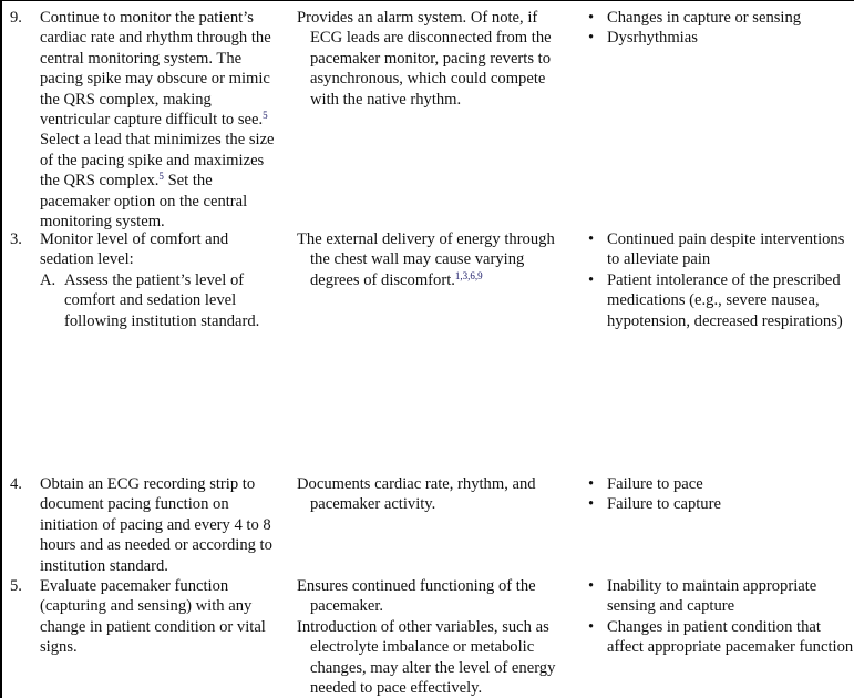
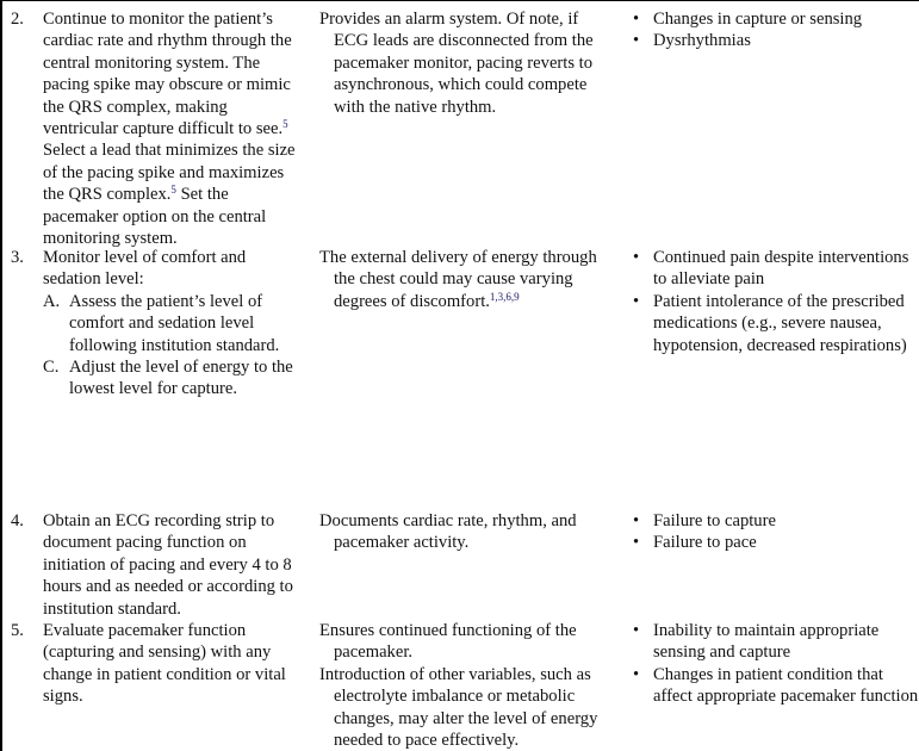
- 9.
+ 2.
  Continue to monitor the patient’s cardiac rate and rhythm through the central monitoring system. The pacing spike may obscure or mimic the QRS complex, making ventricular capture difficult to see.5 Select a lead that minimizes the size of the pacing spike and maximizes the QRS complex.5 Set the pacemaker option on the central monitoring system.
  Provides an alarm system. Of note, if ECG leads are disconnected from the pacemaker monitor, pacing reverts to asynchronous, which could compete with the native rhythm.
  •
  Changes in capture or sensing
  •
  Dysrhythmias
  3.
  Monitor level of comfort and sedation level:
  A.
  Assess the patient’s level of comfort and sedation level following institution standard.
+ C.
+ Adjust the level of energy to the lowest level for capture.
- The external delivery of energy through the chest wall may cause varying degrees of discomfort.1,3,6,9
+ The external delivery of energy through the chest could may cause varying degrees of discomfort.1,3,6,9
  •
  Continued pain despite interventions to alleviate pain
  •
  Patient intolerance of the prescribed medications (e.g., severe nausea, hypotension, decreased respirations)
  4.
  Obtain an ECG recording strip to document pacing function on initiation of pacing and every 4 to 8 hours and as needed or according to institution standard.
  Documents cardiac rate, rhythm, and pacemaker activity.
  •
- Failure to pace
+ Failure to capture
  •
- Failure to capture
+ Failure to pace
  5.
  Evaluate pacemaker function (capturing and sensing) with any change in patient condition or vital signs.
  Ensures continued functioning of the pacemaker.
  Introduction of other variables, such as electrolyte imbalance or metabolic changes, may alter the level of energy needed to pace effectively.
  •
  Inability to maintain appropriate sensing and capture
  •
  Changes in patient condition that affect appropriate pacemaker function
